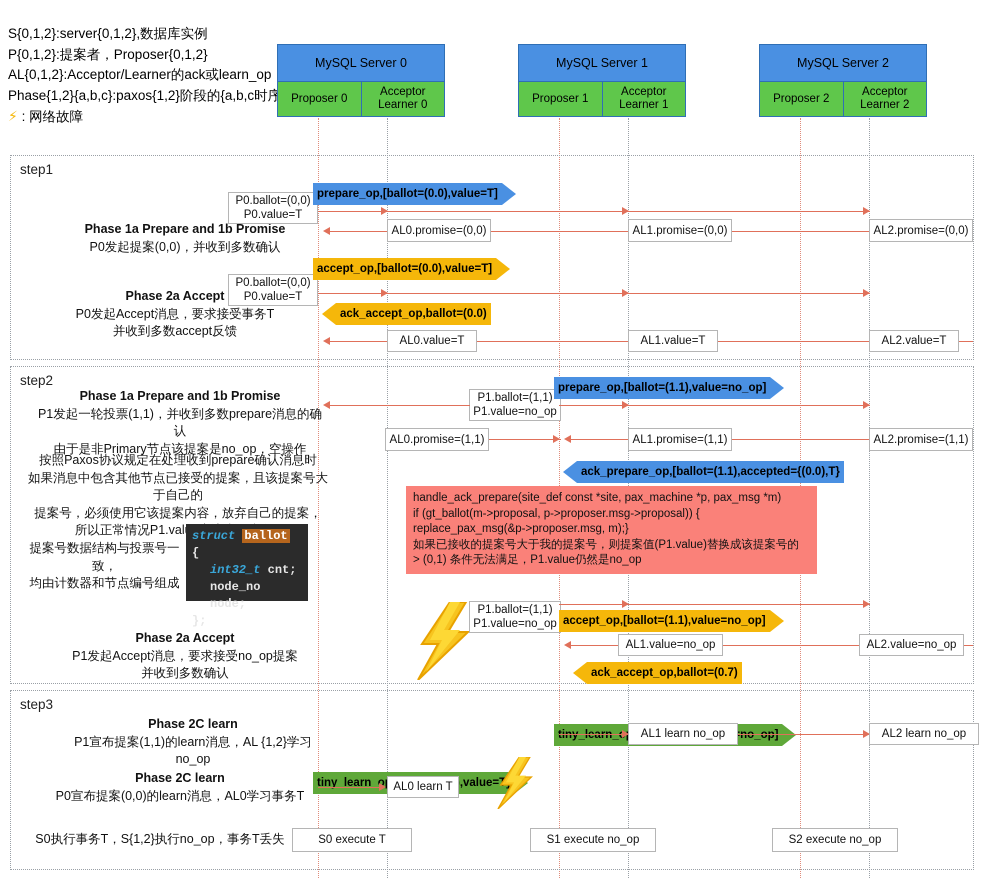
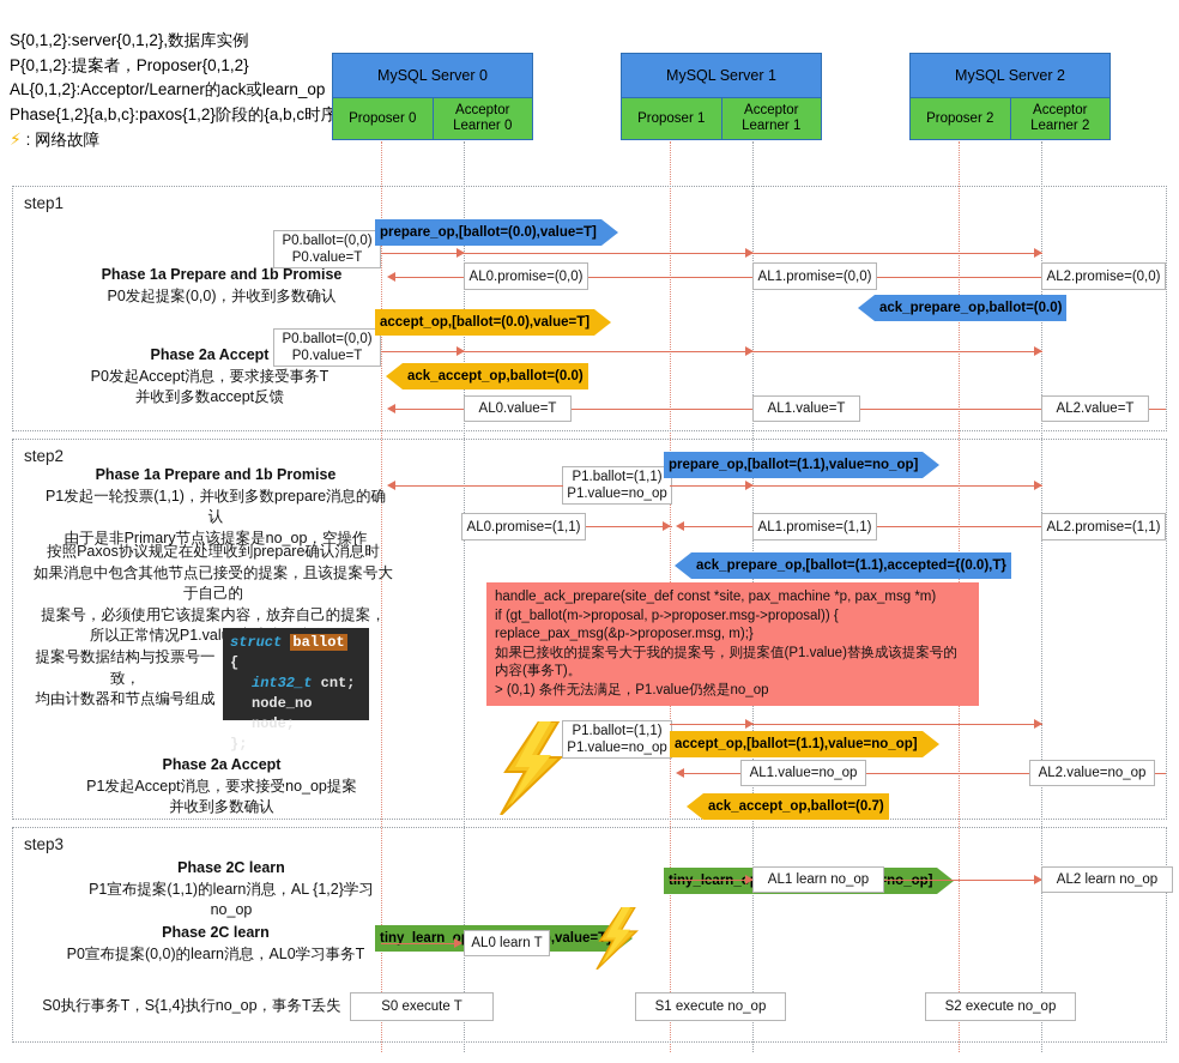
  S{0,1,2}:server{0,1,2},数据库实例
  P{0,1,2}:提案者，Proposer{0,1,2}
  AL{0,1,2}:Acceptor/Learner的ack或learn_op
  Phase{1,2}{a,b,c}:paxos{1,2}阶段的{a,b,c时序
  ⚡ : 网络故障
  MySQL Server 0
  Proposer 0
  Acceptor
  Learner 0
  MySQL Server 1
  Proposer 1
  Acceptor
  Learner 1
  MySQL Server 2
  Proposer 2
  Acceptor
  Learner 2
  step1
  step2
  step3
  Phase 1a Prepare and 1b Promise
  P0发起提案(0,0)，并收到多数确认
  Phase 2a Accept
  P0发起Accept消息，要求接受事务T
  并收到多数accept反馈
  P0.ballot=(0,0)
  P0.value=T
  prepare_op,[ballot=(0.0),value=T]
  AL0.promise=(0,0)
  AL1.promise=(0,0)
  AL2.promise=(0,0)
+ ack_prepare_op,ballot=(0.0)
  P0.ballot=(0,0)
  P0.value=T
  accept_op,[ballot=(0.0),value=T]
  ack_accept_op,ballot=(0.0)
  AL0.value=T
  AL1.value=T
  AL2.value=T
  Phase 1a Prepare and 1b Promise
  P1发起一轮投票(1,1)，并收到多数prepare消息的确认
  由于是非Primary节点该提案是no_op，空操作
  按照Paxos协议规定在处理收到prepare确认消息时
  如果消息中包含其他节点已接受的提案，且该提案号大于自己的
  提案号，必须使用它该提案内容，放弃自己的提案，
  提案号数据结构与投票号一致，
  均由计数器和节点编号组成
  struct ballot {
  int32_t cnt;
  node_no node;
  };
  Phase 2a Accept
  P1发起Accept消息，要求接受no_op提案
  并收到多数确认
  P1.ballot=(1,1)
  P1.value=no_op
  prepare_op,[ballot=(1.1),value=no_op]
  AL0.promise=(1,1)
  AL1.promise=(1,1)
  AL2.promise=(1,1)
  ack_prepare_op,[ballot=(1.1),accepted={(0.0),T}
  handle_ack_prepare(site_def const *site, pax_machine *p, pax_msg *m)
  if (gt_ballot(m->proposal, p->proposer.msg->proposal)) {
  replace_pax_msg(&p->proposer.msg, m);}
  如果已接收的提案号大于我的提案号，则提案值(P1.value)替换成该提案号的
+ 内容(事务T)。
  > (0,1) 条件无法满足，P1.value仍然是no_op
  P1.ballot=(1,1)
  P1.value=no_op
  accept_op,[ballot=(1.1),value=no_op]
  AL1.value=no_op
  AL2.value=no_op
  ack_accept_op,ballot=(0.7)
  Phase 2C learn
  P1宣布提案(1,1)的learn消息，AL {1,2}学习no_op
  Phase 2C learn
  P0宣布提案(0,0)的learn消息，AL0学习事务T
- S0执行事务T，S{1,2}执行no_op，事务T丢失
+ S0执行事务T，S{1,4}执行no_op，事务T丢失
  AL1 learn no_op
  AL2 learn no_op
  AL0 learn T
  S0 execute T
  S1 execute no_op
  S2 execute no_op
